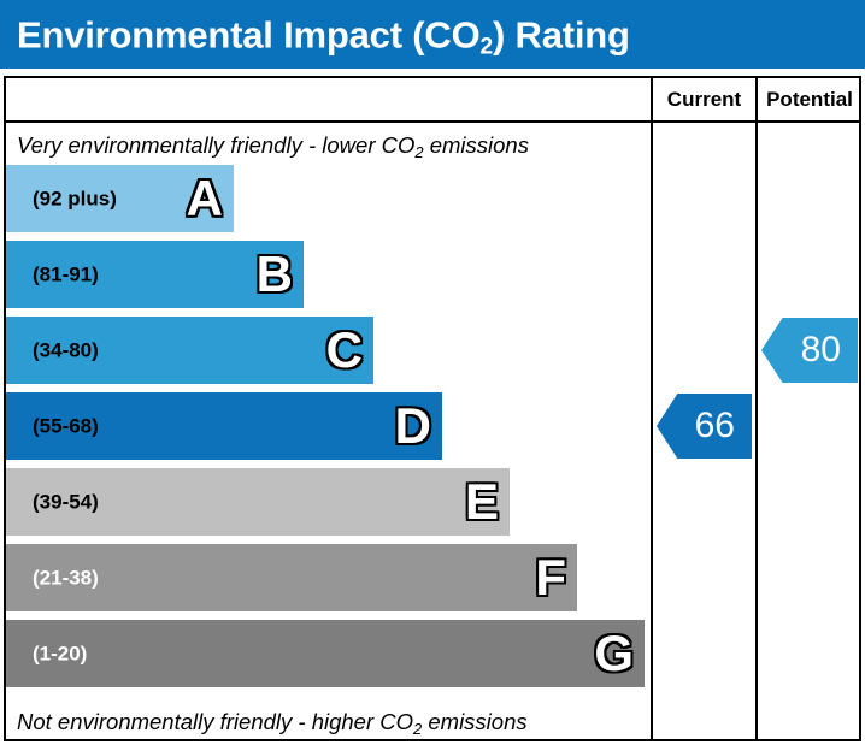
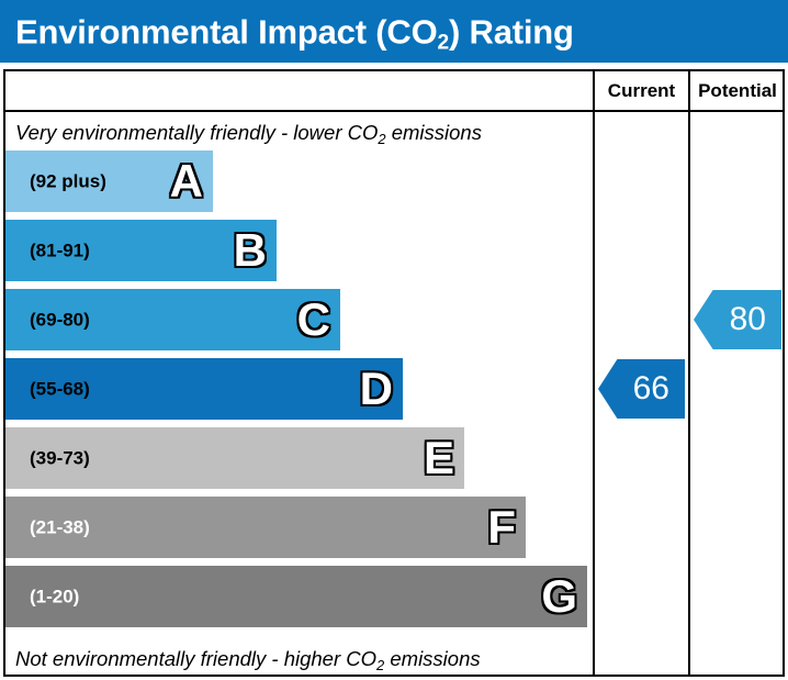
  Environmental Impact (CO2) Rating
  Current
  Potential
  Very environmentally friendly - lower CO2 emissions
  (92 plus)
  A
  (81-91)
  B
- (34-80)
+ (69-80)
  C
  (55-68)
  D
- (39-54)
+ (39-73)
  E
  (21-38)
  F
  (1-20)
  G
  66
  80
  Not environmentally friendly - higher CO2 emissions
